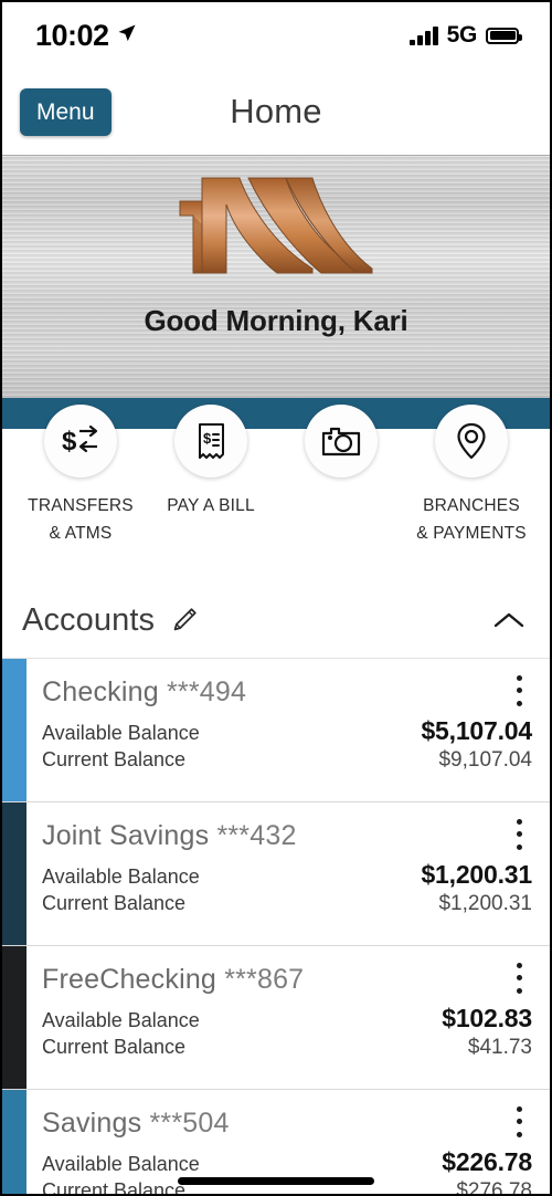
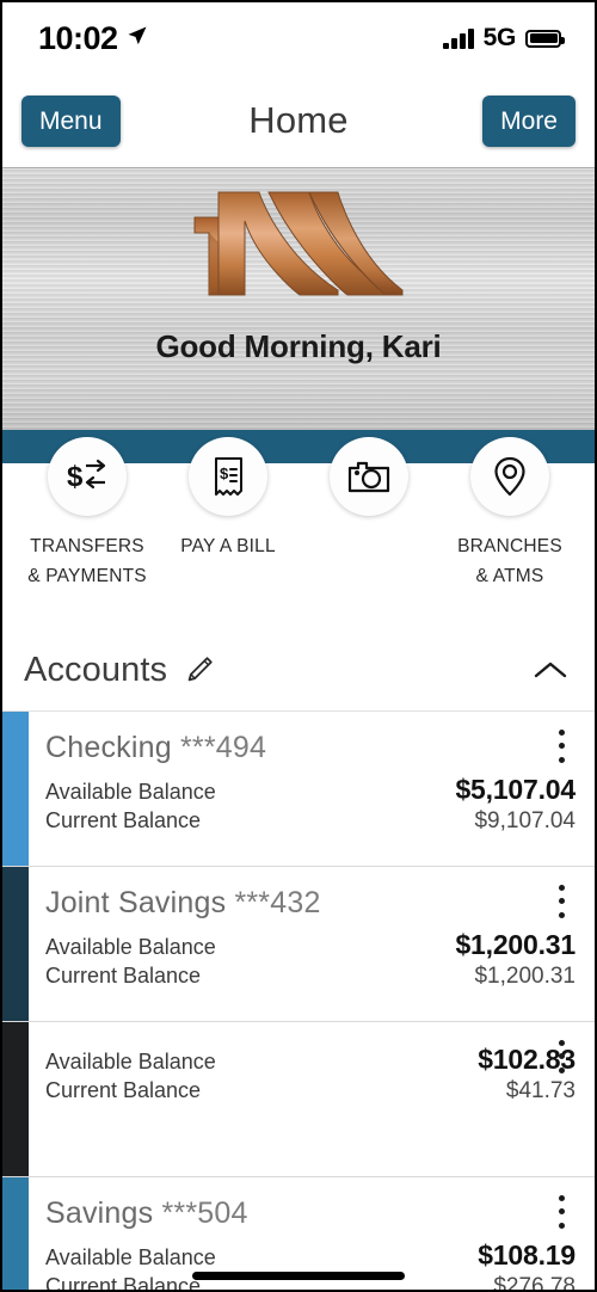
  10:02
  5G
  Menu
  Home
+ More
  Good Morning, Kari
  $
  TRANSFERS
- & ATMS
+ & PAYMENTS
  $
  PAY A BILL
  BRANCHES
- & PAYMENTS
+ & ATMS
  Accounts
  Checking ***494
  Available Balance
  $5,107.04
  Current Balance
  $9,107.04
  Joint Savings ***432
  Available Balance
  $1,200.31
  Current Balance
  $1,200.31
- FreeChecking ***867
  Available Balance
  $102.83
  Current Balance
  $41.73
  Savings ***504
  Available Balance
- $226.78
+ $108.19
  Current Balance
  $276.78
